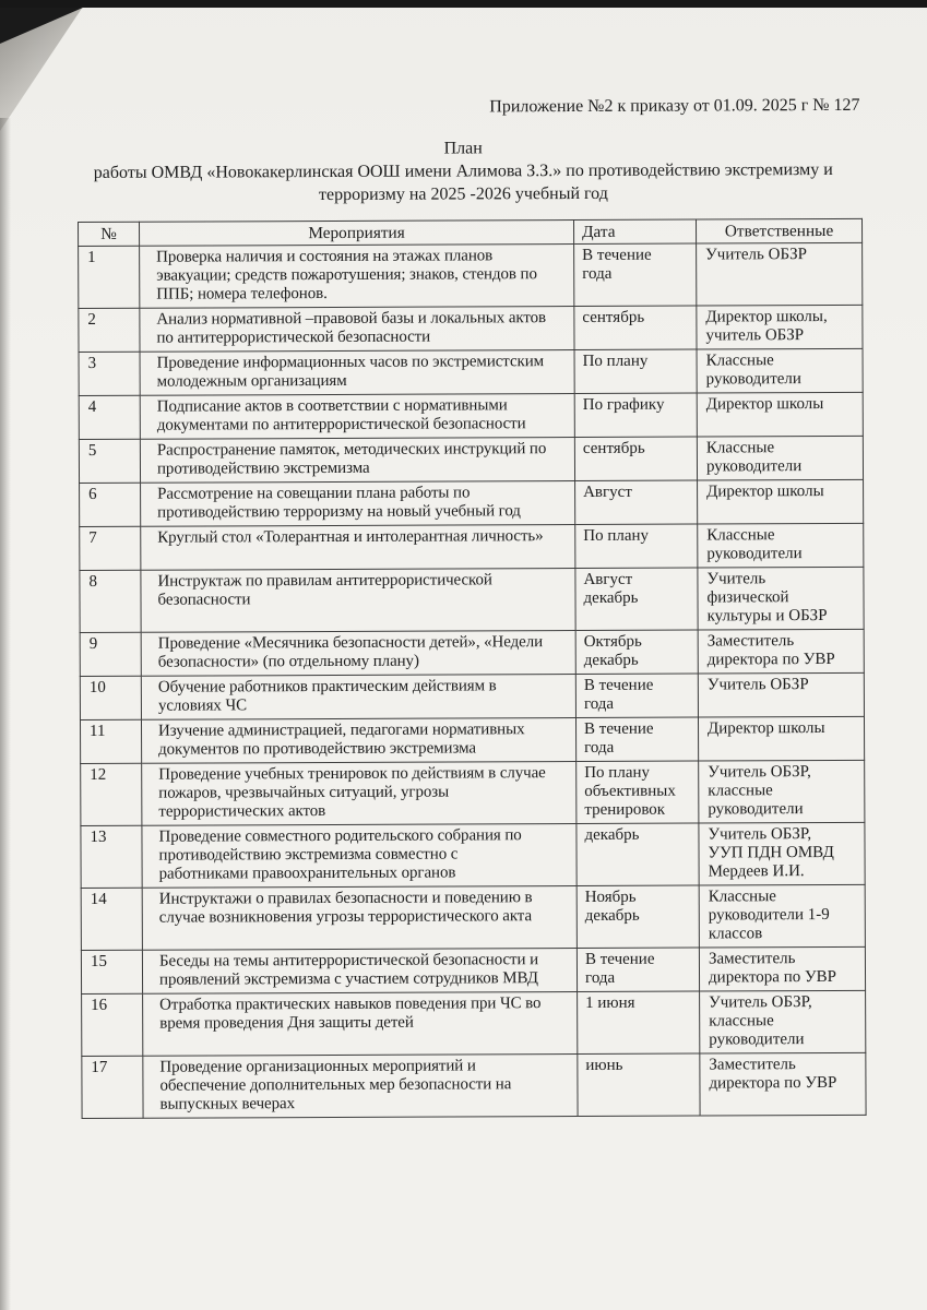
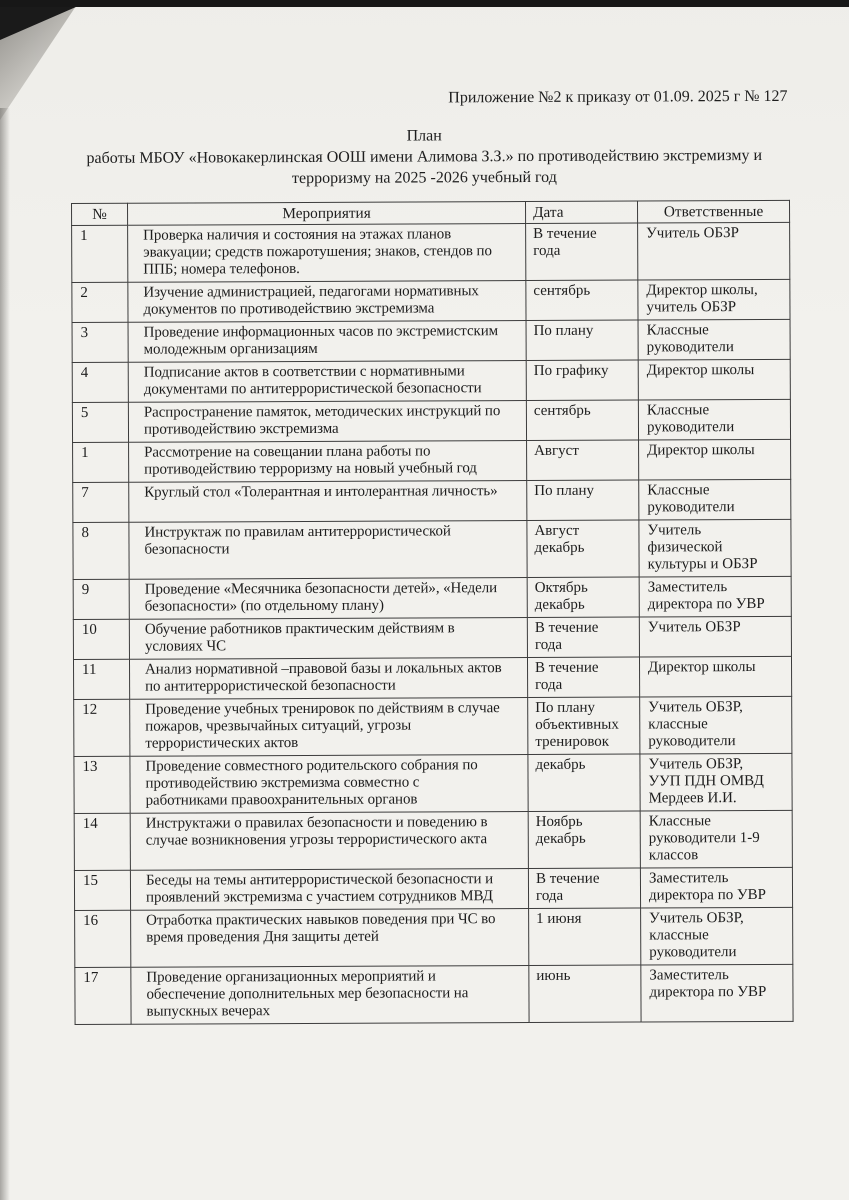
  Приложение №2 к приказу от 01.09. 2025 г № 127
  План
- работы ОМВД «Новокакерлинская ООШ имени Алимова З.З.» по противодействию экстремизму и
+ работы МБОУ «Новокакерлинская ООШ имени Алимова З.З.» по противодействию экстремизму и
  терроризму на 2025 -2026 учебный год
  №	Мероприятия	Дата	Ответственные
  1	Проверка наличия и состояния на этажах планов эвакуации; средств пожаротушения; знаков, стендов по ППБ; номера телефонов.	В течение года	Учитель ОБЗР
- 2	Анализ нормативной –правовой базы и локальных актов по антитеррористической безопасности	сентябрь	Директор школы, учитель ОБЗР
+ 2	Изучение администрацией, педагогами нормативных документов по противодействию экстремизма	сентябрь	Директор школы, учитель ОБЗР
  3	Проведение информационных часов по экстремистским молодежным организациям	По плану	Классные руководители
  4	Подписание актов в соответствии с нормативными документами по антитеррористической безопасности	По графику	Директор школы
  5	Распространение памяток, методических инструкций по противодействию экстремизма	сентябрь	Классные руководители
- 6	Рассмотрение на совещании плана работы по противодействию терроризму на новый учебный год	Август	Директор школы
+ 1	Рассмотрение на совещании плана работы по противодействию терроризму на новый учебный год	Август	Директор школы
  7	Круглый стол «Толерантная и интолерантная личность»	По плану	Классные руководители
  8	Инструктаж по правилам антитеррористической безопасности	Август декабрь	Учитель физической культуры и ОБЗР
  9	Проведение «Месячника безопасности детей», «Недели безопасности» (по отдельному плану)	Октябрь декабрь	Заместитель директора по УВР
  10	Обучение работников практическим действиям в условиях ЧС	В течение года	Учитель ОБЗР
- 11	Изучение администрацией, педагогами нормативных документов по противодействию экстремизма	В течение года	Директор школы
+ 11	Анализ нормативной –правовой базы и локальных актов по антитеррористической безопасности	В течение года	Директор школы
  12	Проведение учебных тренировок по действиям в случае пожаров, чрезвычайных ситуаций, угрозы террористических актов	По плану объективных тренировок	Учитель ОБЗР, классные руководители
  13	Проведение совместного родительского собрания по противодействию экстремизма совместно с работниками правоохранительных органов	декабрь	Учитель ОБЗР, УУП ПДН ОМВД Мердеев И.И.
  14	Инструктажи о правилах безопасности и поведению в случае возникновения угрозы террористического акта	Ноябрь декабрь	Классные руководители 1-9 классов
  15	Беседы на темы антитеррористической безопасности и проявлений экстремизма с участием сотрудников МВД	В течение года	Заместитель директора по УВР
  16	Отработка практических навыков поведения при ЧС во время проведения Дня защиты детей	1 июня	Учитель ОБЗР, классные руководители
  17	Проведение организационных мероприятий и обеспечение дополнительных мер безопасности на выпускных вечерах	июнь	Заместитель директора по УВР
